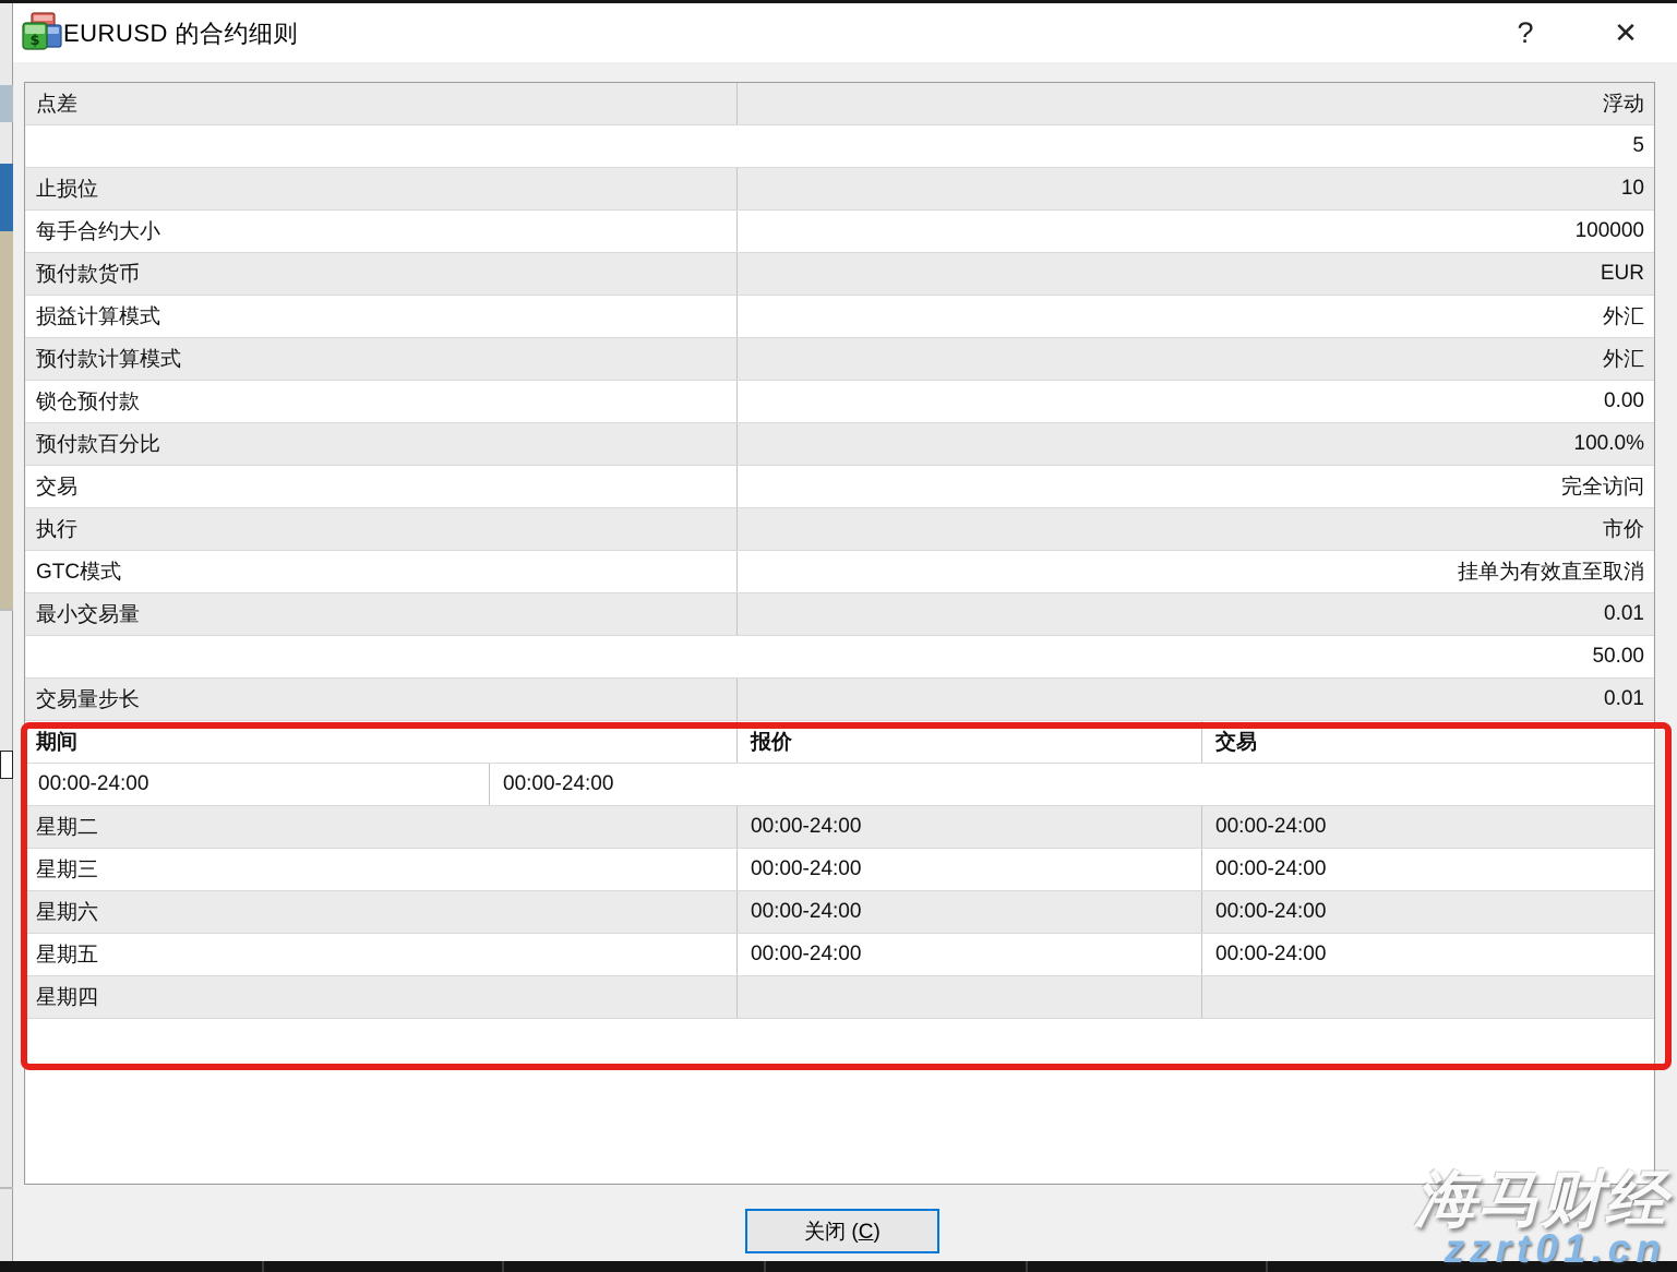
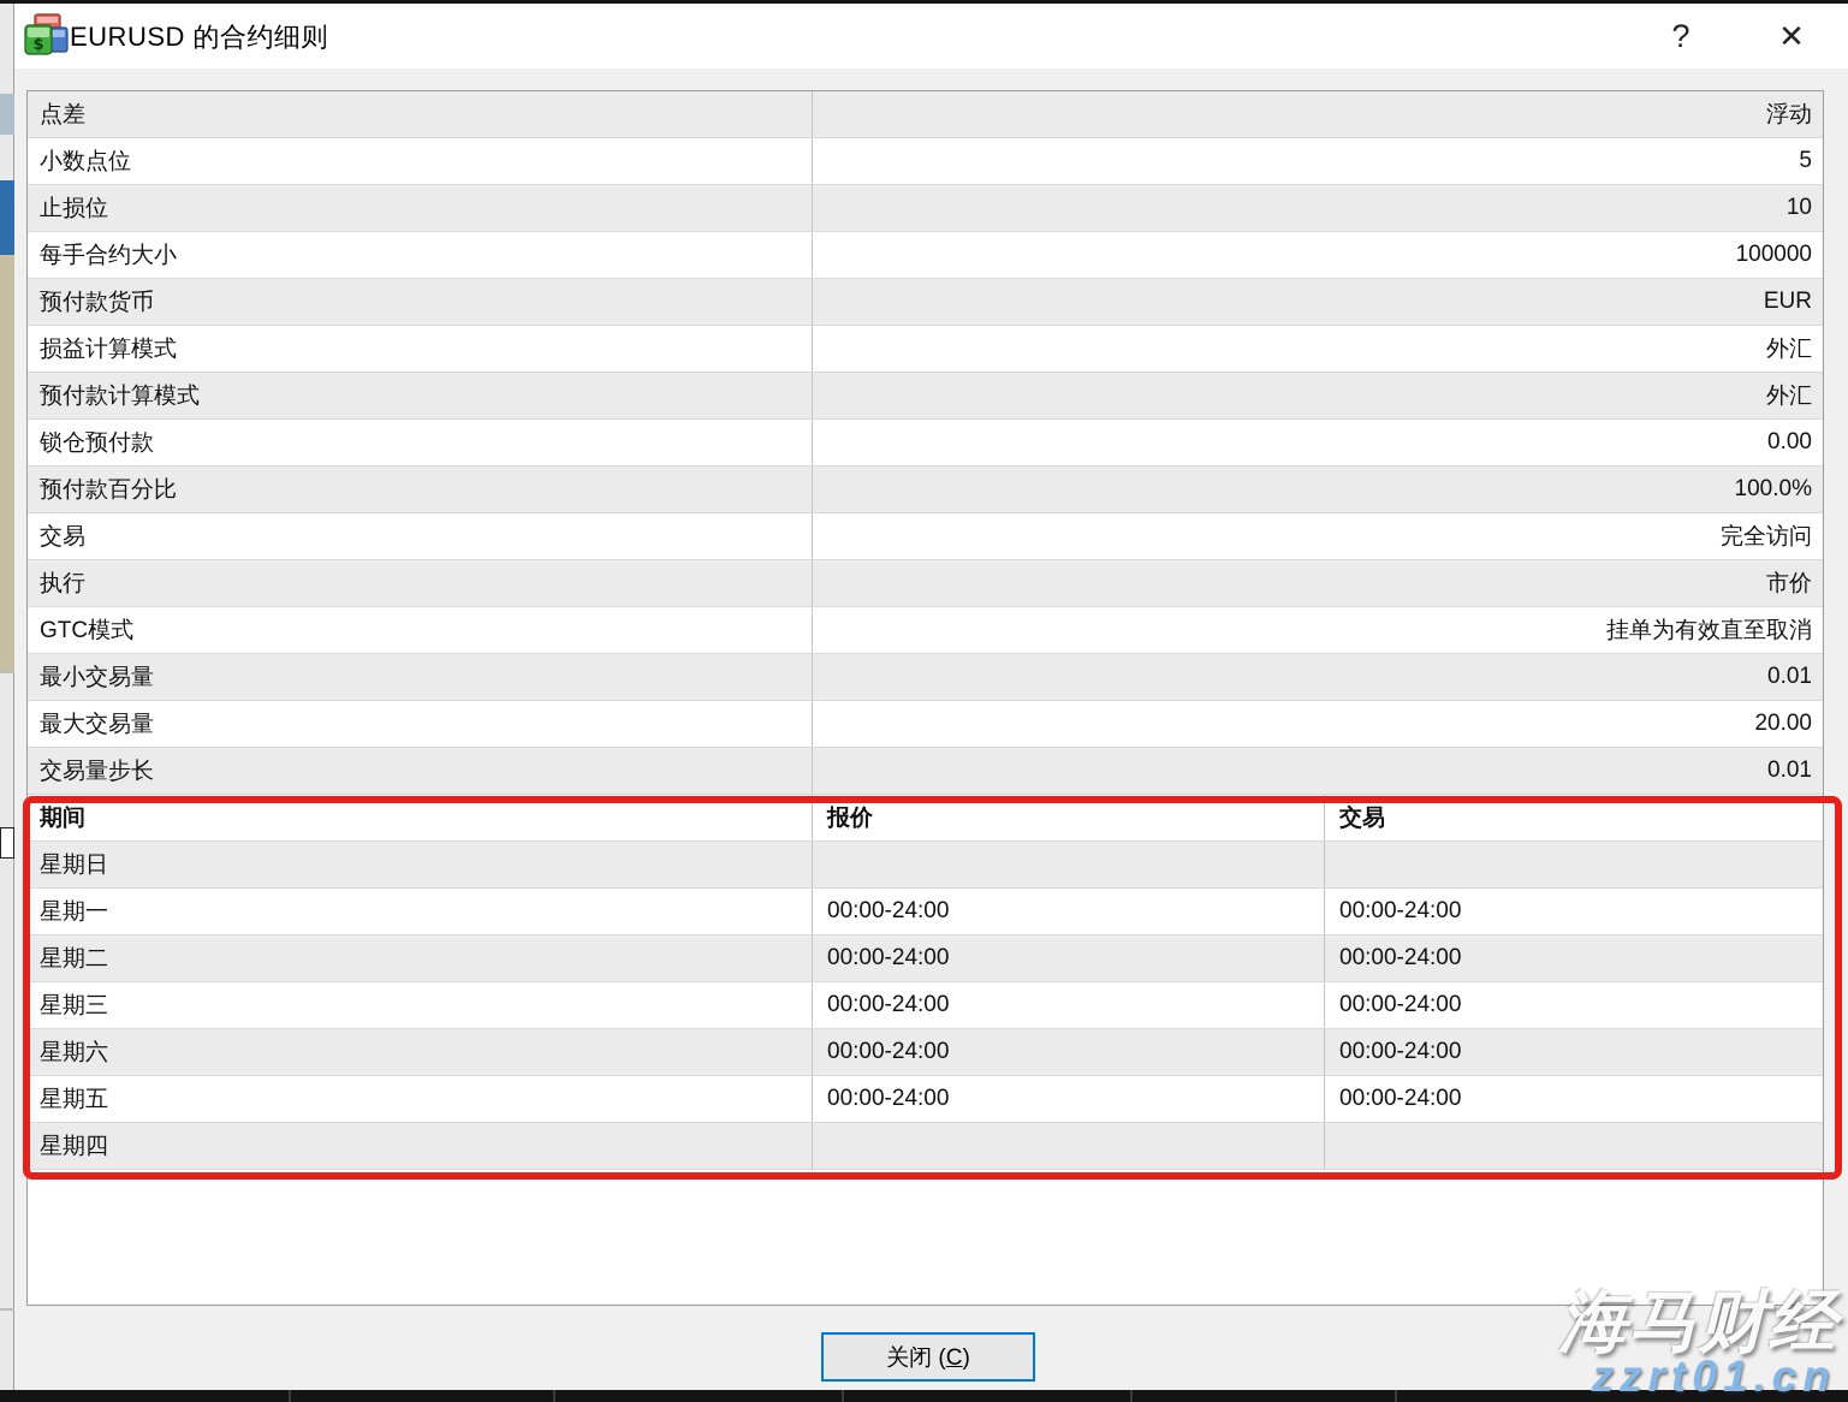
  $
  EURUSD 的合约细则
  ?
  ✕
  点差
  浮动
+ 小数点位
  5
  止损位
  10
  每手合约大小
  100000
  预付款货币
  EUR
  损益计算模式
  外汇
  预付款计算模式
  外汇
  锁仓预付款
  0.00
  预付款百分比
  100.0%
  交易
  完全访问
  执行
  市价
  GTC模式
  挂单为有效直至取消
  最小交易量
  0.01
+ 最大交易量
- 50.00
+ 20.00
  交易量步长
  0.01
  期间
  报价
  交易
+ 星期日
+ 星期一
  00:00-24:00
  00:00-24:00
  星期二
  00:00-24:00
  00:00-24:00
  星期三
  00:00-24:00
  00:00-24:00
  星期六
  00:00-24:00
  00:00-24:00
  星期五
  00:00-24:00
  00:00-24:00
  星期四
  关闭 (C)
  海马财经
  zzrt01.cn
